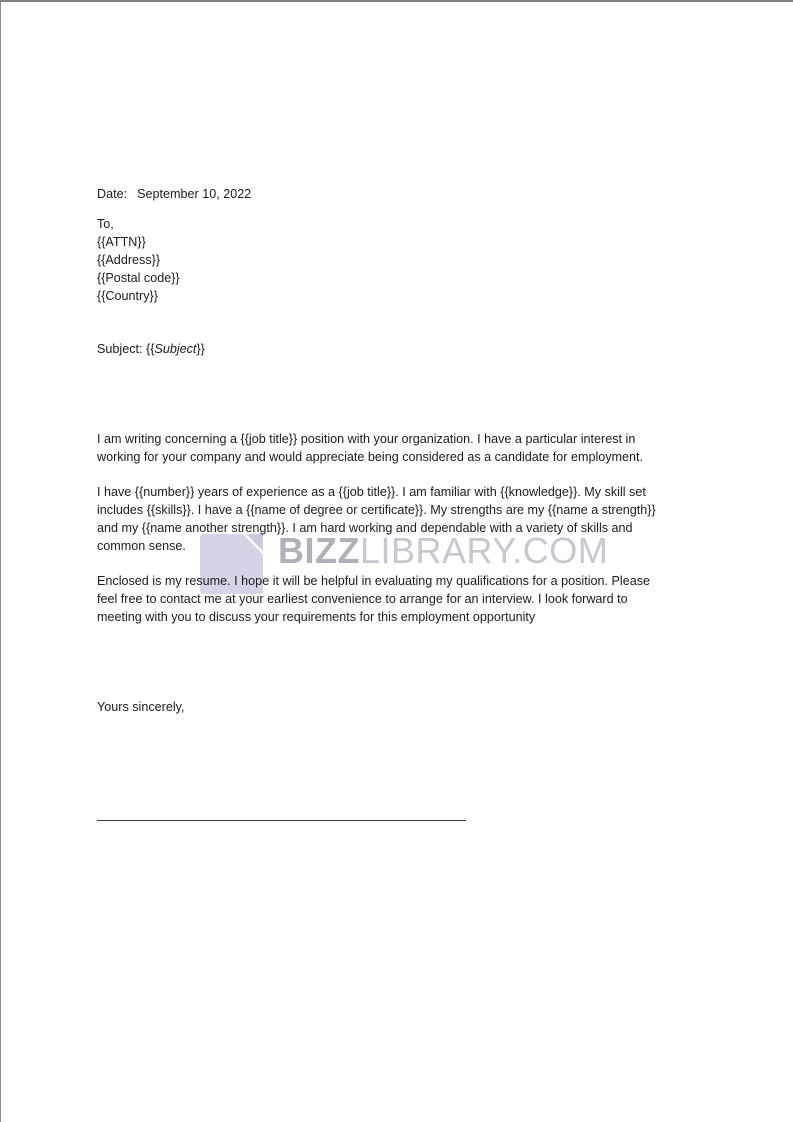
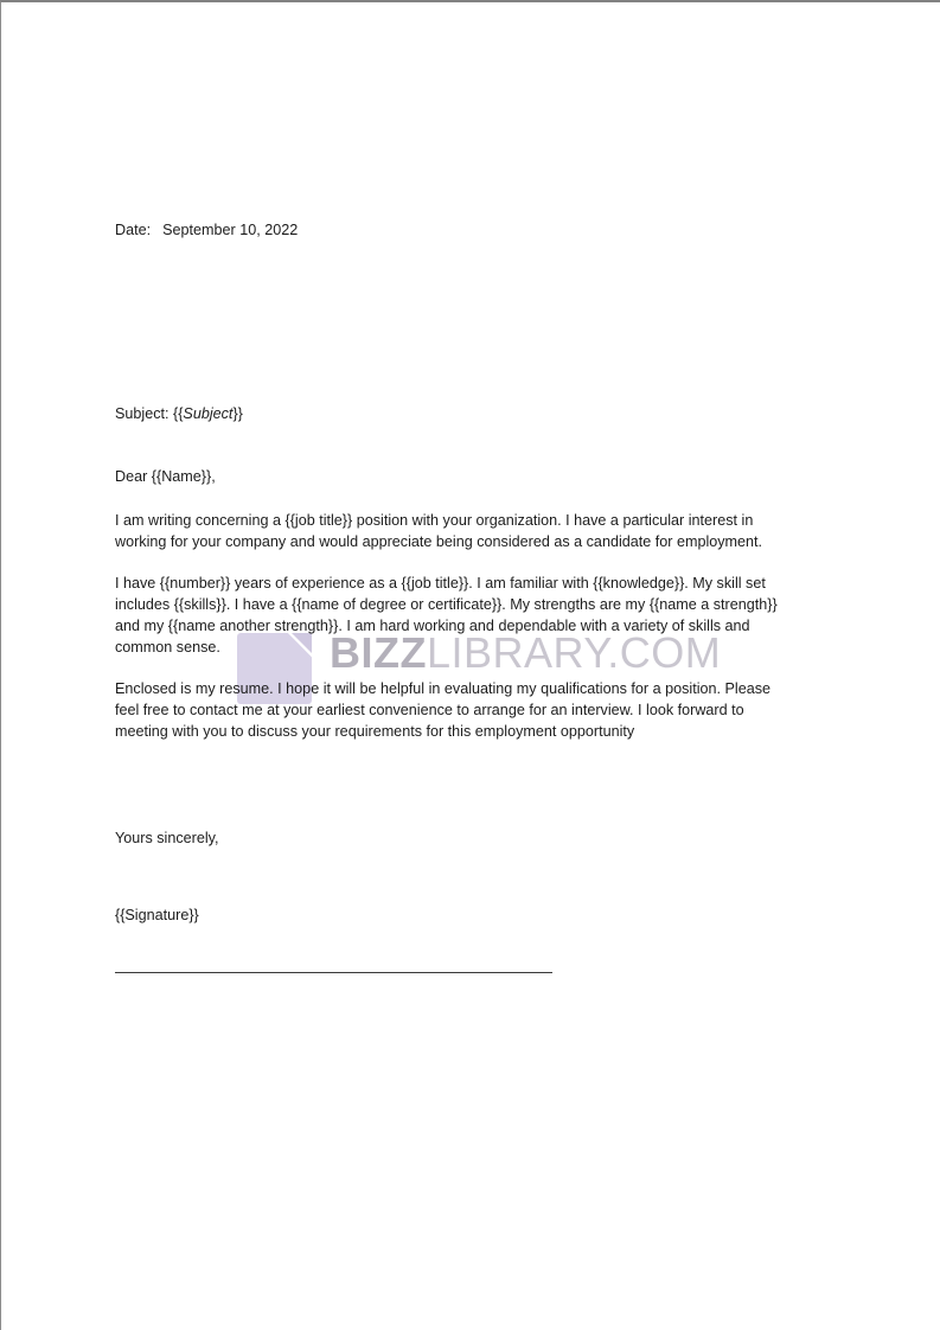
  BIZZLIBRARY.COM
  Date: September 10, 2022
- To,
- {{ATTN}}
- {{Address}}
- {{Postal code}}
- {{Country}}
  Subject: {{Subject}}
+ Dear {{Name}},
  I am writing concerning a {{job title}} position with your organization. I have a particular interest in
  working for your company and would appreciate being considered as a candidate for employment.
  I have {{number}} years of experience as a {{job title}}. I am familiar with {{knowledge}}. My skill set
  includes {{skills}}. I have a {{name of degree or certificate}}. My strengths are my {{name a strength}}
  and my {{name another strength}}. I am hard working and dependable with a variety of skills and
  common sense.
  Enclosed is my resume. I hope it will be helpful in evaluating my qualifications for a position. Please
  feel free to contact me at your earliest convenience to arrange for an interview. I look forward to
  meeting with you to discuss your requirements for this employment opportunity
  Yours sincerely,
+ {{Signature}}
